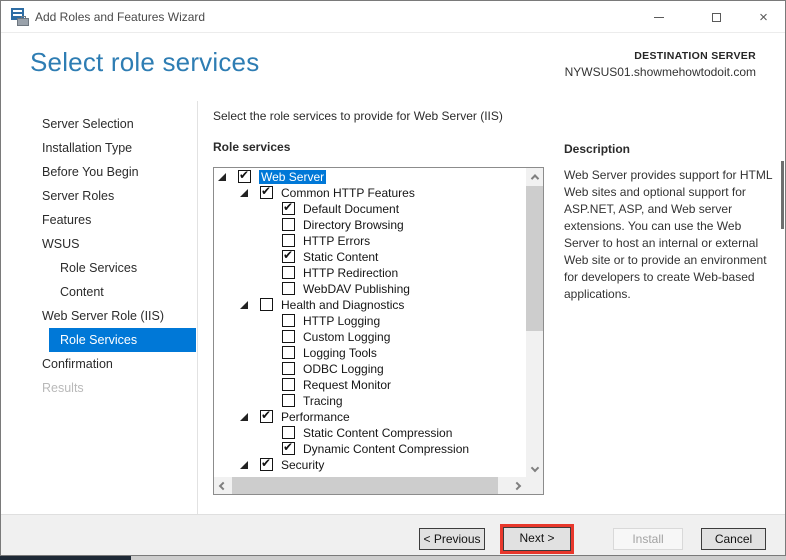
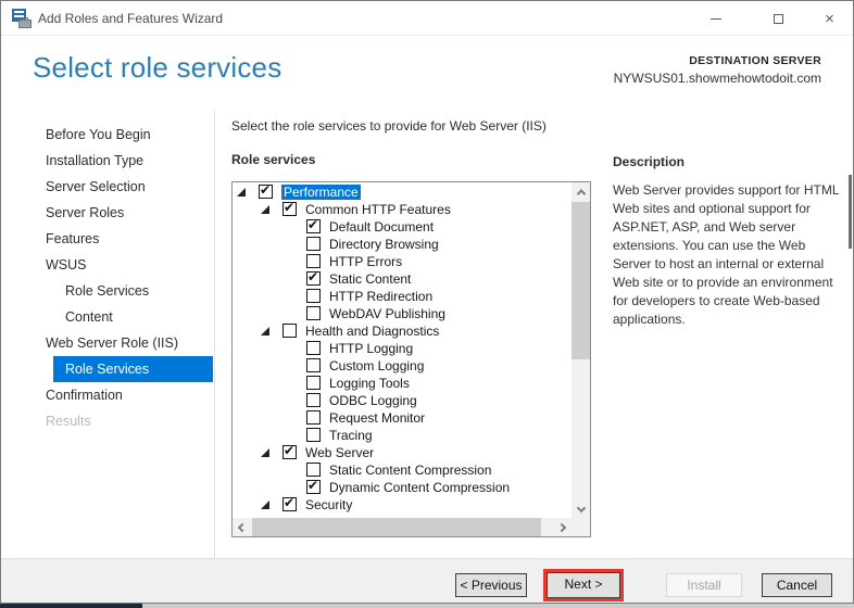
  Add Roles and Features Wizard
  ×
  Select role services
  DESTINATION SERVER
  NYWSUS01.showmehowtodoit.com
- Server Selection
+ Before You Begin
  Installation Type
- Before You Begin
+ Server Selection
  Server Roles
  Features
  WSUS
  Role Services
  Content
  Web Server Role (IIS)
  Role Services
  Confirmation
  Results
  Select the role services to provide for Web Server (IIS)
  Role services
  ✔
- Web Server
+ Performance
  ✔
  Common HTTP Features
  ✔
  Default Document
  Directory Browsing
  HTTP Errors
  ✔
  Static Content
  HTTP Redirection
  WebDAV Publishing
  Health and Diagnostics
  HTTP Logging
  Custom Logging
  Logging Tools
  ODBC Logging
  Request Monitor
  Tracing
  ✔
- Performance
+ Web Server
  Static Content Compression
  ✔
  Dynamic Content Compression
  ✔
  Security
  Description
  Web Server provides support for HTML Web sites and optional support for ASP.NET, ASP, and Web server extensions. You can use the Web Server to host an internal or external Web site or to provide an environment for developers to create Web-based applications.
  < Previous
  Next >
  Install
  Cancel
